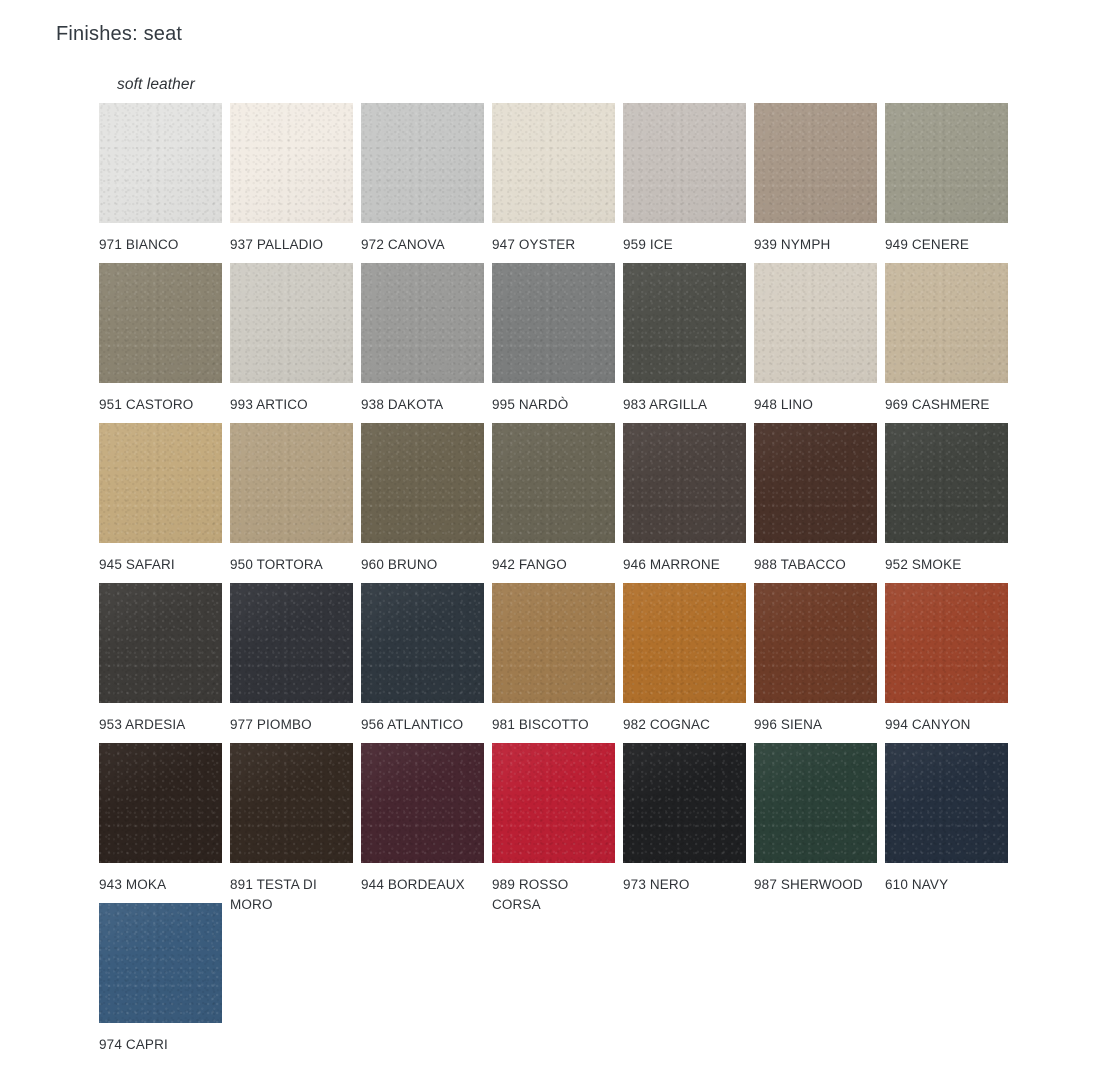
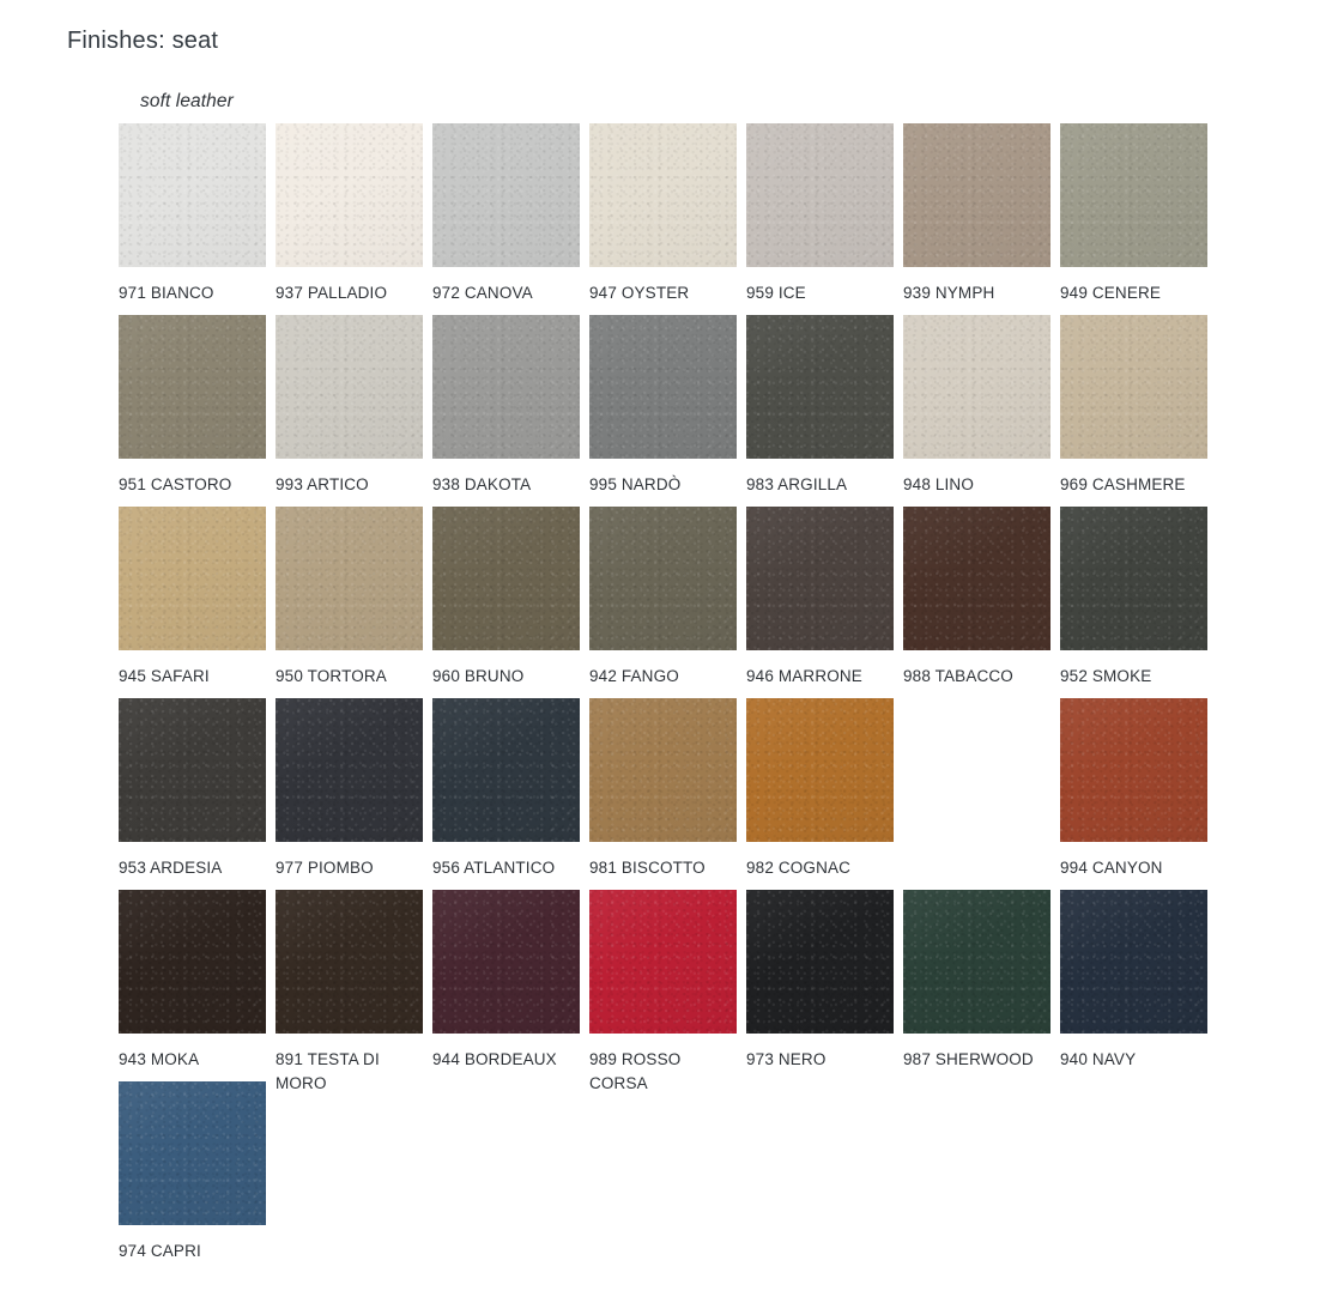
  Finishes: seat
  soft leather
  971 BIANCO
  937 PALLADIO
  972 CANOVA
  947 OYSTER
  959 ICE
  939 NYMPH
  949 CENERE
  951 CASTORO
  993 ARTICO
  938 DAKOTA
  995 NARDÒ
  983 ARGILLA
  948 LINO
  969 CASHMERE
  945 SAFARI
  950 TORTORA
  960 BRUNO
  942 FANGO
  946 MARRONE
  988 TABACCO
  952 SMOKE
  953 ARDESIA
  977 PIOMBO
  956 ATLANTICO
  981 BISCOTTO
  982 COGNAC
- 996 SIENA
  994 CANYON
  943 MOKA
  891 TESTA DI
  MORO
  944 BORDEAUX
  989 ROSSO
  CORSA
  973 NERO
  987 SHERWOOD
- 610 NAVY
+ 940 NAVY
  974 CAPRI
